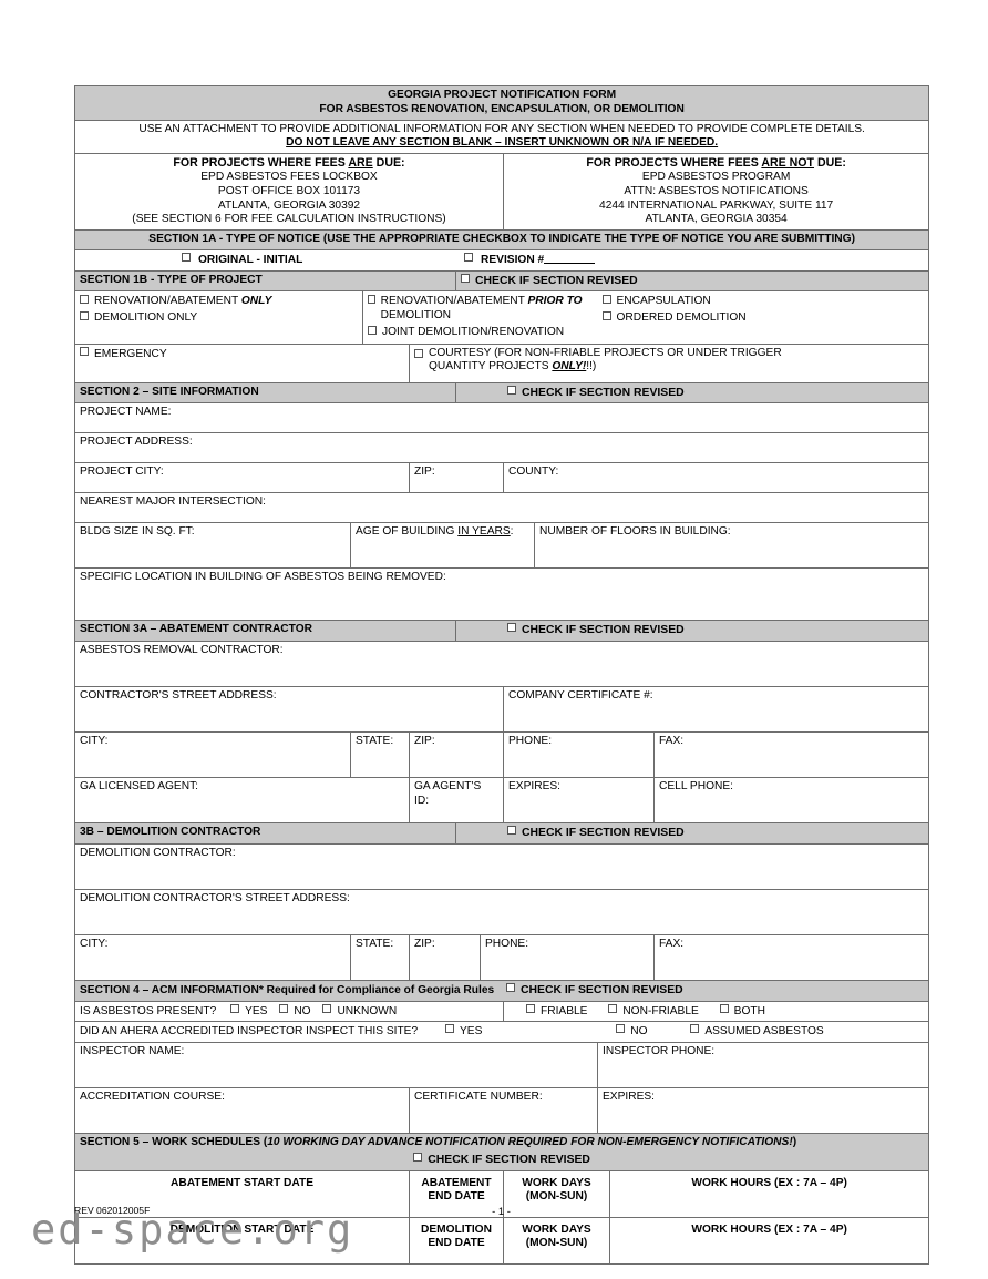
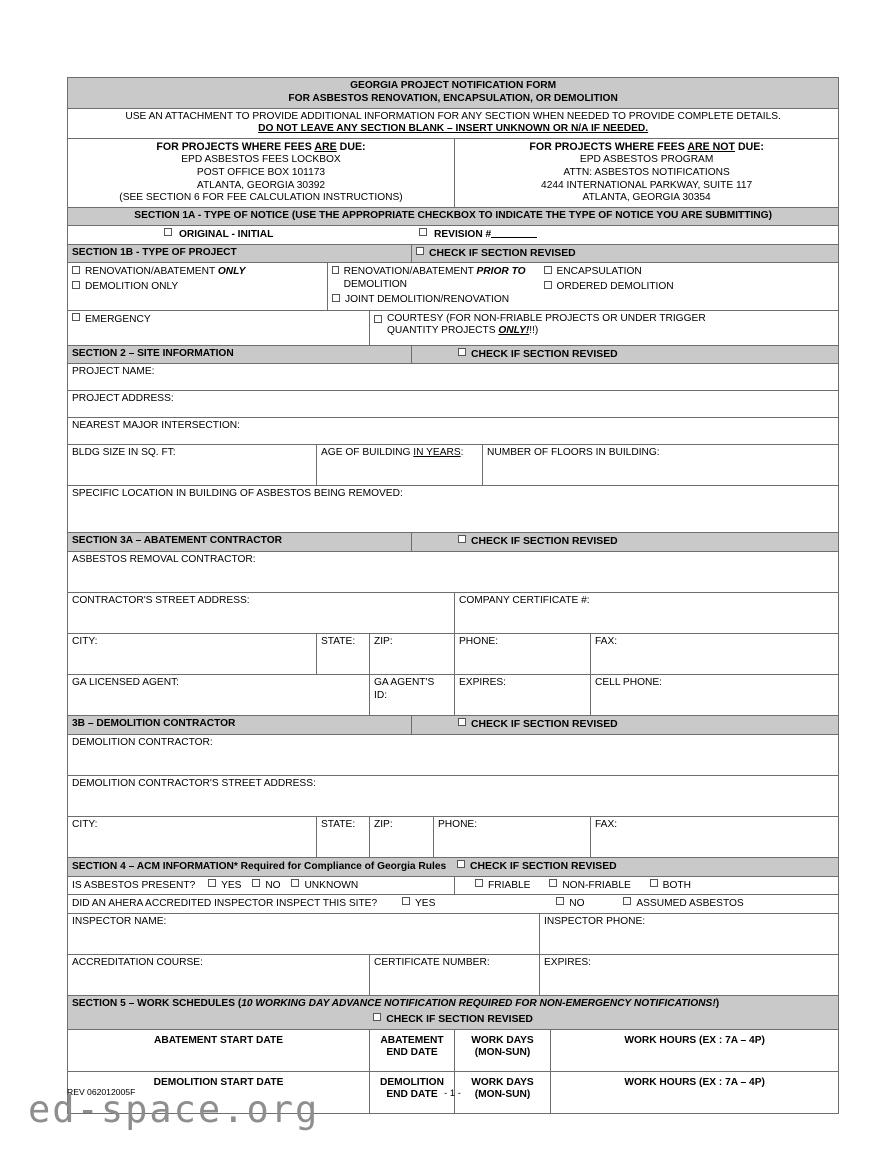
  GEORGIA PROJECT NOTIFICATION FORM FOR ASBESTOS RENOVATION, ENCAPSULATION, OR DEMOLITION
  USE AN ATTACHMENT TO PROVIDE ADDITIONAL INFORMATION FOR ANY SECTION WHEN NEEDED TO PROVIDE COMPLETE DETAILS. DO NOT LEAVE ANY SECTION BLANK – INSERT UNKNOWN OR N/A IF NEEDED.
  FOR PROJECTS WHERE FEES ARE DUE: EPD ASBESTOS FEES LOCKBOX POST OFFICE BOX 101173 ATLANTA, GEORGIA 30392 (SEE SECTION 6 FOR FEE CALCULATION INSTRUCTIONS)	FOR PROJECTS WHERE FEES ARE NOT DUE: EPD ASBESTOS PROGRAM ATTN: ASBESTOS NOTIFICATIONS 4244 INTERNATIONAL PARKWAY, SUITE 117 ATLANTA, GEORGIA 30354
  SECTION 1A - TYPE OF NOTICE (USE THE APPROPRIATE CHECKBOX TO INDICATE THE TYPE OF NOTICE YOU ARE SUBMITTING)
  ORIGINAL - INITIAL REVISION #
  SECTION 1B - TYPE OF PROJECT	CHECK IF SECTION REVISED
  RENOVATION/ABATEMENT ONLY DEMOLITION ONLY	RENOVATION/ABATEMENT PRIOR TO DEMOLITION JOINT DEMOLITION/RENOVATION	ENCAPSULATION ORDERED DEMOLITION
  EMERGENCY	COURTESY (FOR NON-FRIABLE PROJECTS OR UNDER TRIGGER QUANTITY PROJECTS ONLY!!!)
  SECTION 2 – SITE INFORMATION	CHECK IF SECTION REVISED
  PROJECT NAME:
  PROJECT ADDRESS:
- PROJECT CITY:	ZIP:	COUNTY:
  NEAREST MAJOR INTERSECTION:
  BLDG SIZE IN SQ. FT:	AGE OF BUILDING IN YEARS:	NUMBER OF FLOORS IN BUILDING:
  SPECIFIC LOCATION IN BUILDING OF ASBESTOS BEING REMOVED:
  SECTION 3A – ABATEMENT CONTRACTOR	CHECK IF SECTION REVISED
  ASBESTOS REMOVAL CONTRACTOR:
  CONTRACTOR'S STREET ADDRESS:	COMPANY CERTIFICATE #:
  CITY:	STATE:	ZIP:	PHONE:	FAX:
  GA LICENSED AGENT:	GA AGENT'S ID:	EXPIRES:	CELL PHONE:
  3B – DEMOLITION CONTRACTOR	CHECK IF SECTION REVISED
  DEMOLITION CONTRACTOR:
  DEMOLITION CONTRACTOR'S STREET ADDRESS:
  CITY:	STATE:	ZIP:	PHONE:	FAX:
  SECTION 4 – ACM INFORMATION* Required for Compliance of Georgia Rules CHECK IF SECTION REVISED
  IS ASBESTOS PRESENT? YES NO UNKNOWN	FRIABLE NON-FRIABLE BOTH
  DID AN AHERA ACCREDITED INSPECTOR INSPECT THIS SITE? YES NO ASSUMED ASBESTOS
  INSPECTOR NAME:	INSPECTOR PHONE:
  ACCREDITATION COURSE:	CERTIFICATE NUMBER:	EXPIRES:
  SECTION 5 – WORK SCHEDULES (10 WORKING DAY ADVANCE NOTIFICATION REQUIRED FOR NON-EMERGENCY NOTIFICATIONS!) CHECK IF SECTION REVISED
  ABATEMENT START DATE	ABATEMENT END DATE	WORK DAYS (MON-SUN)	WORK HOURS (EX : 7A – 4P)
  DEMOLITION START DATE	DEMOLITION END DATE	WORK DAYS (MON-SUN)	WORK HOURS (EX : 7A – 4P)
  REV 062012005F
  - 1 -
  ed-space.org
